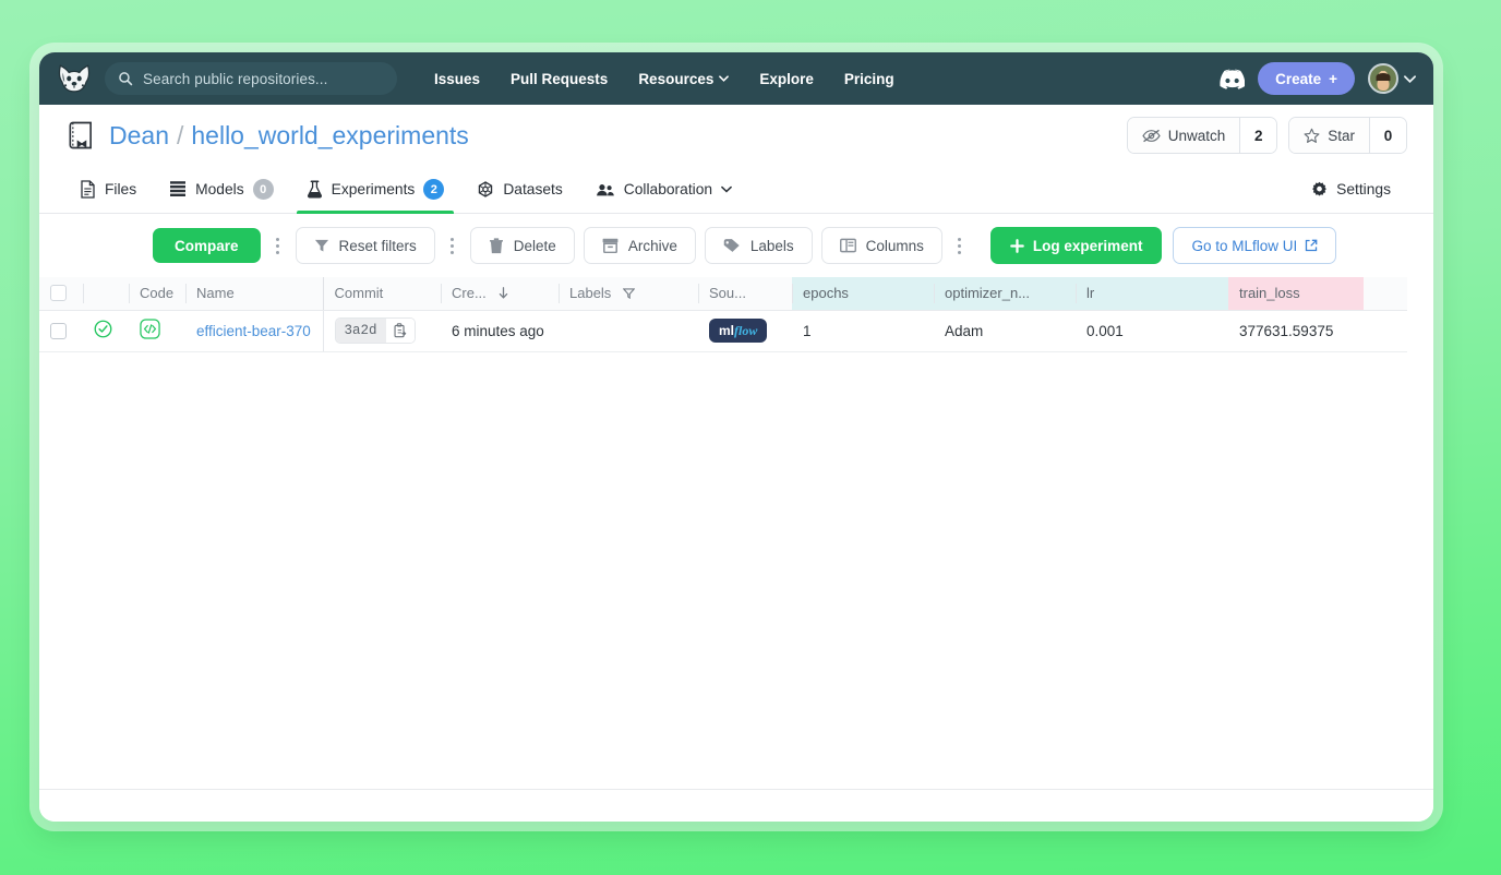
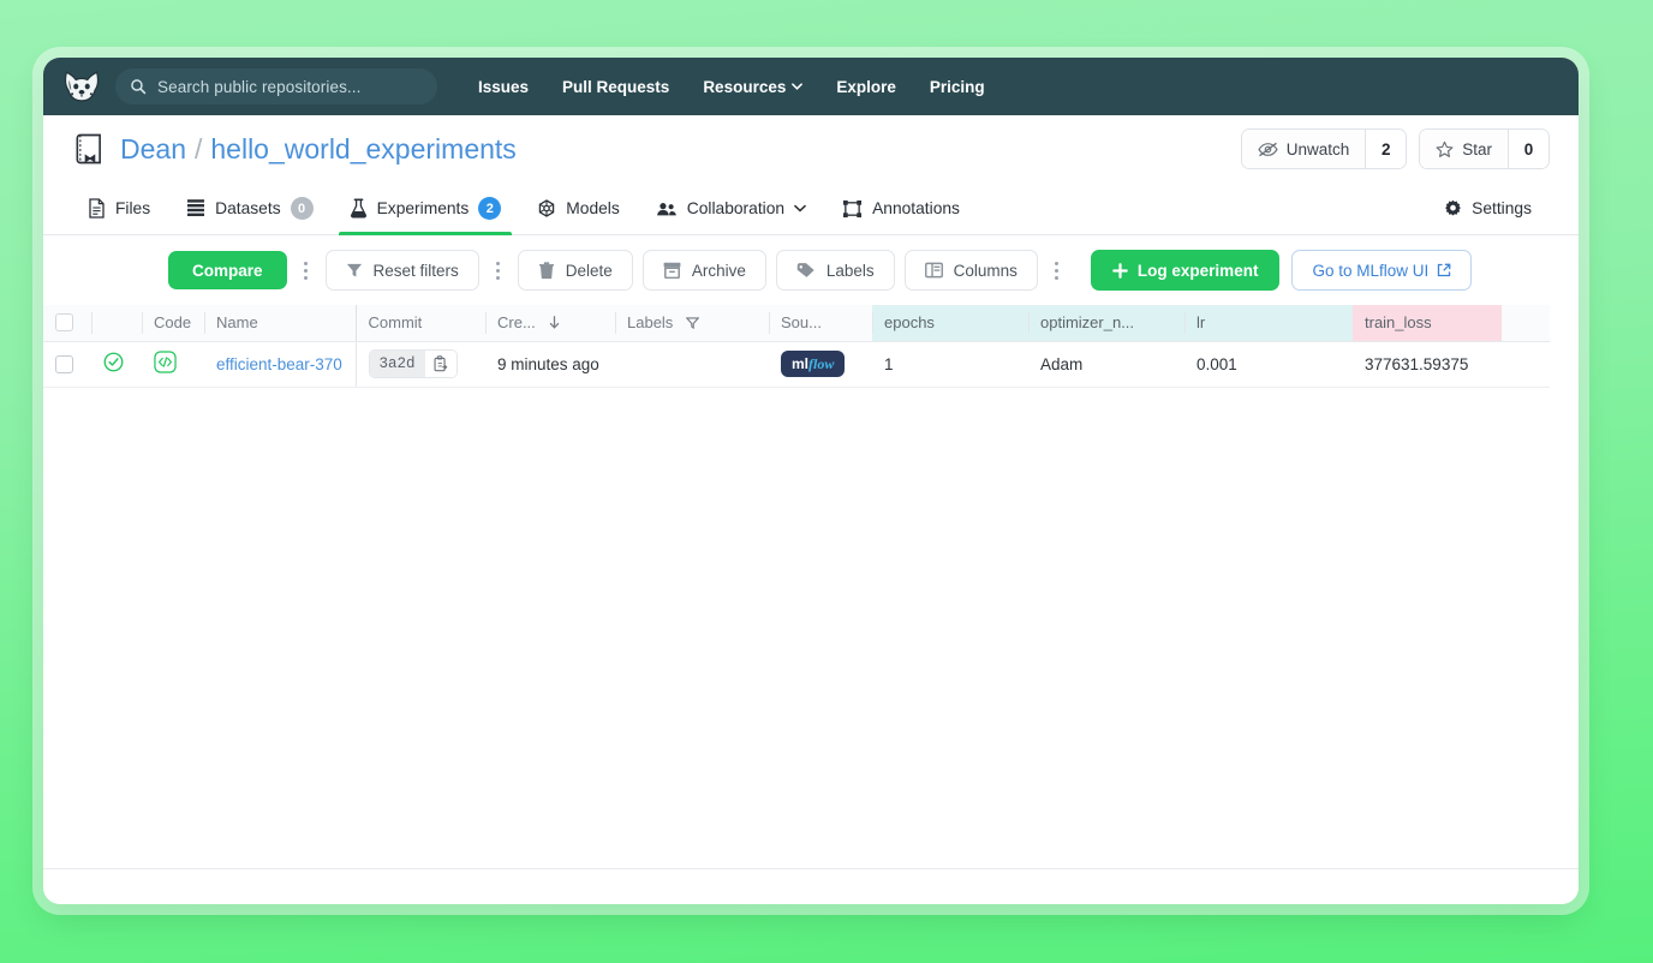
  Search public repositories...
  Issues
  Pull Requests
  Resources
  Explore
  Pricing
- Create
- +
  Dean
  /
  hello_world_experiments
  Unwatch
  2
  Star
  0
  Files
- Models
+ Datasets
  0
  Experiments
  2
- Datasets
+ Models
  Collaboration
+ Annotations
  Settings
  Compare
  Reset filters
  Delete
  Archive
  Labels
  Columns
  Log experiment
  Go to MLflow UI
  		Code	Name	Commit	Cre...	Labels	Sou...	epochs	optimizer_n...	lr	train_loss
- 			efficient-bear-370	3a2d	6 minutes ago		mlflow	1	Adam	0.001	377631.59375
+ 			efficient-bear-370	3a2d	9 minutes ago		mlflow	1	Adam	0.001	377631.59375
